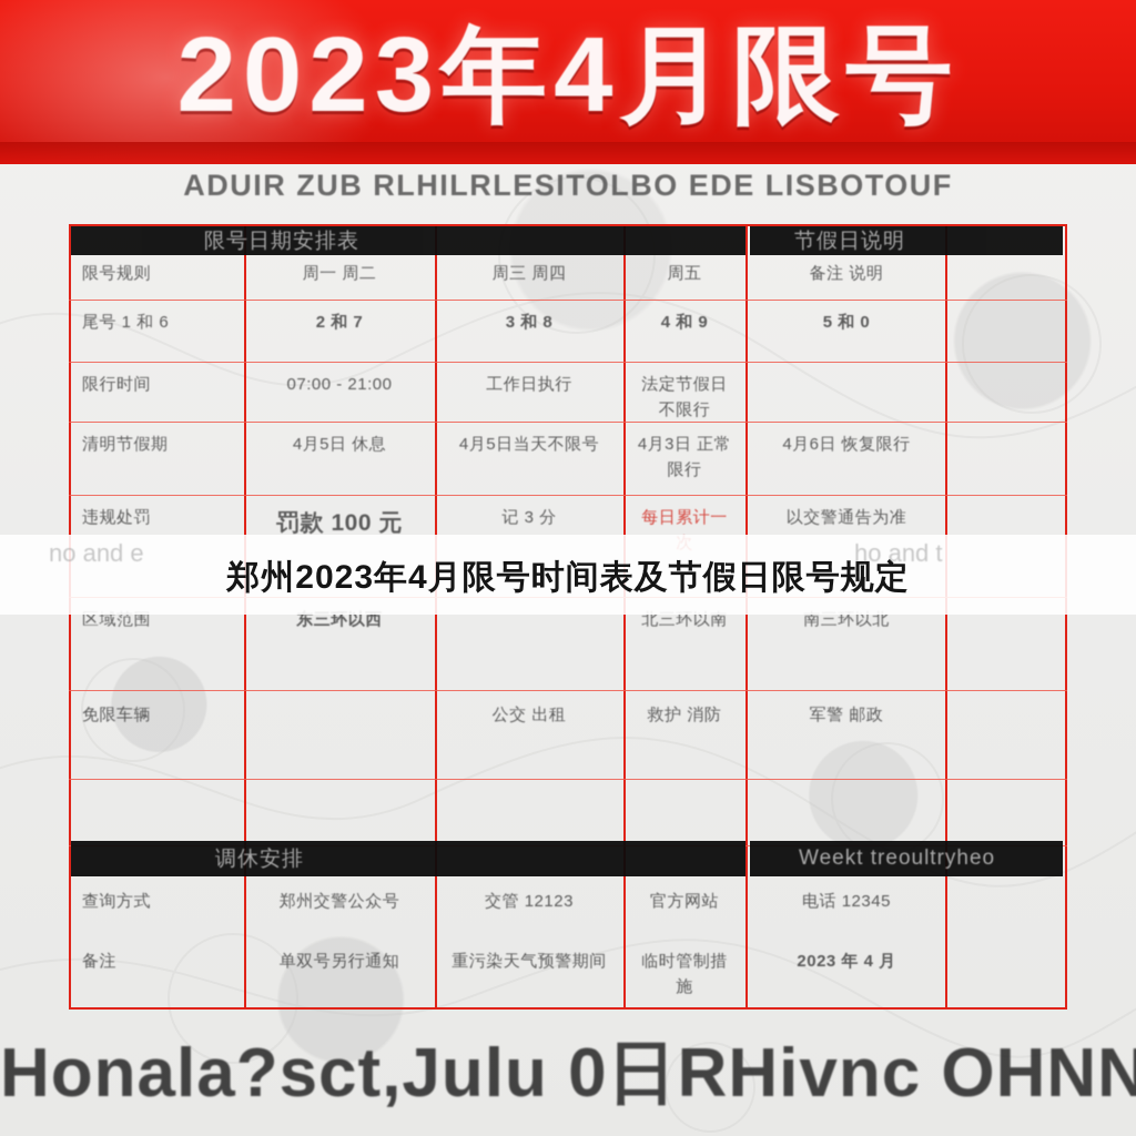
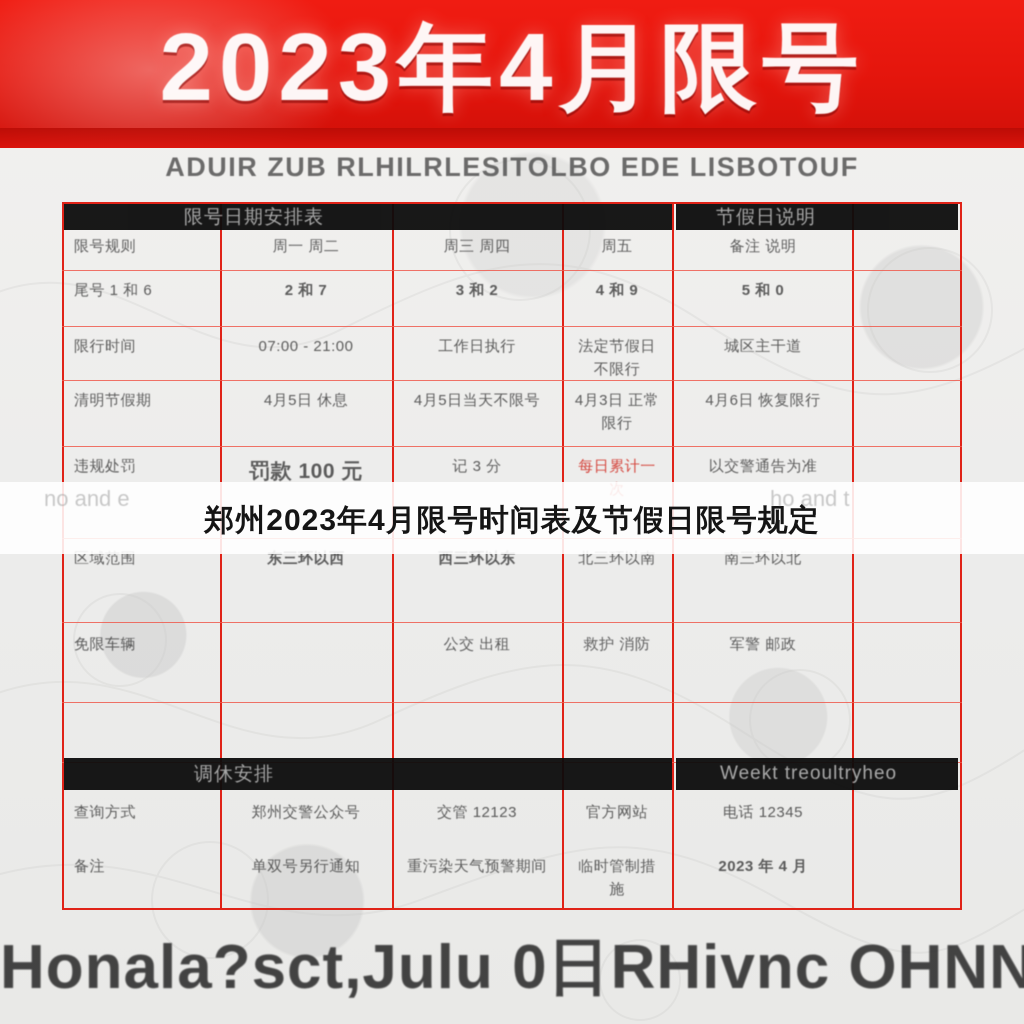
  2023年4月限号
  ADUIR ZUB RLHILRLESITOLBO EDE LISBOTOUF
  限号日期安排表
  节假日说明
  调休安排
  Weekt treoultryheo
  限号规则
  周一 周二
  周三 周四
  周五
  备注 说明
  尾号 1 和 6
  2 和 7
- 3 和 8
+ 3 和 2
  4 和 9
  5 和 0
  限行时间
  07:00 - 21:00
  工作日执行
  法定节假日不限行
+ 城区主干道
  清明节假期
  4月5日 休息
  4月5日当天不限号
  4月3日 正常限行
  4月6日 恢复限行
  违规处罚
  罚款 100 元
  记 3 分
  每日累计一次
  以交警通告为准
  区域范围
  东三环以西
+ 西三环以东
  北三环以南
  南三环以北
  免限车辆
  公交 出租
  救护 消防
  军警 邮政
  查询方式
  郑州交警公众号
  交管 12123
  官方网站
  电话 12345
  备注
  单双号另行通知
  重污染天气预警期间
  临时管制措施
  2023 年 4 月
  郑州2023年4月限号时间表及节假日限号规定
  no and e
  ho and t
  Honala?sct,Julu 0日RHivnc OHNN
